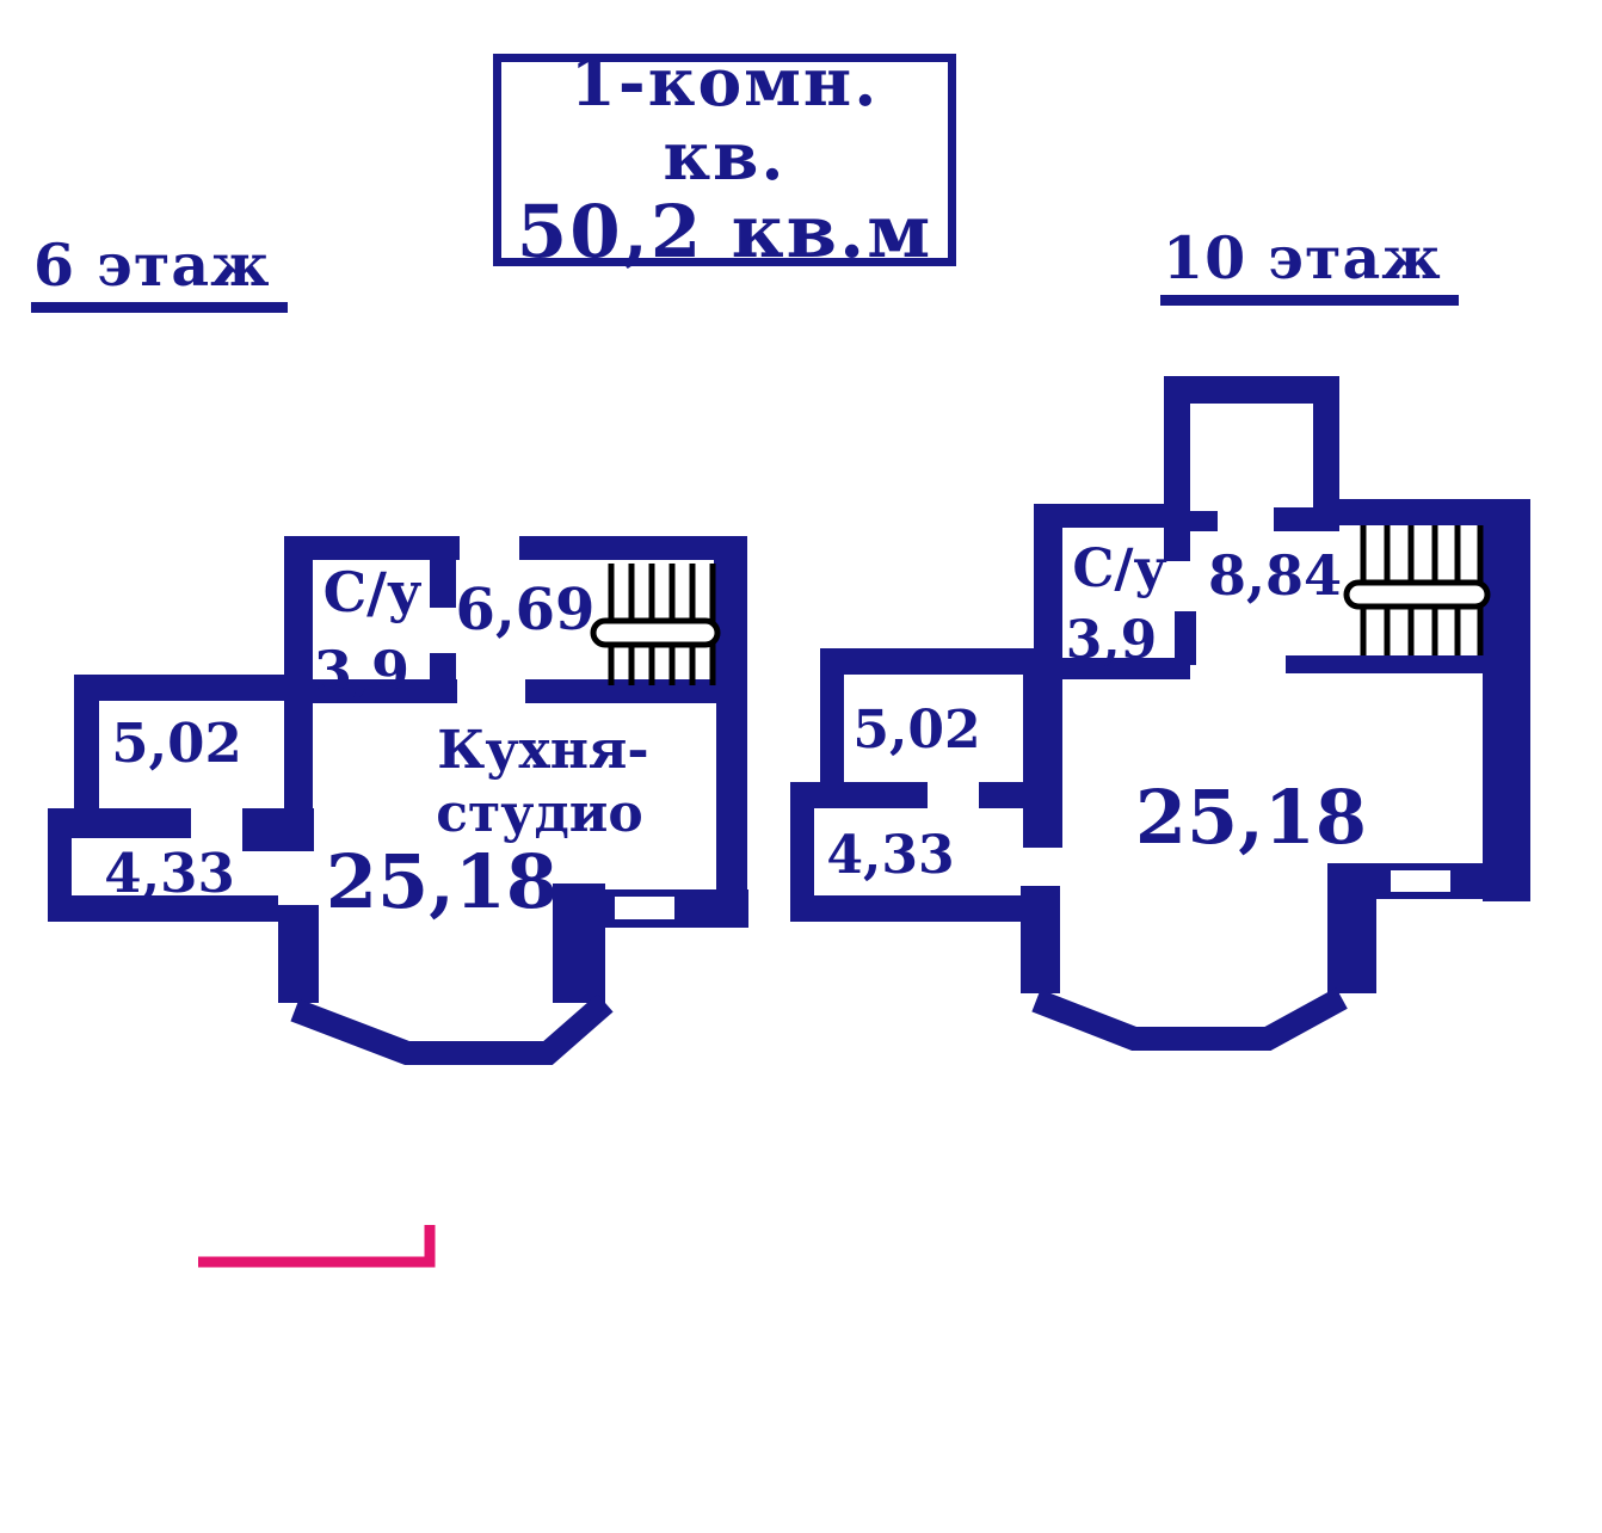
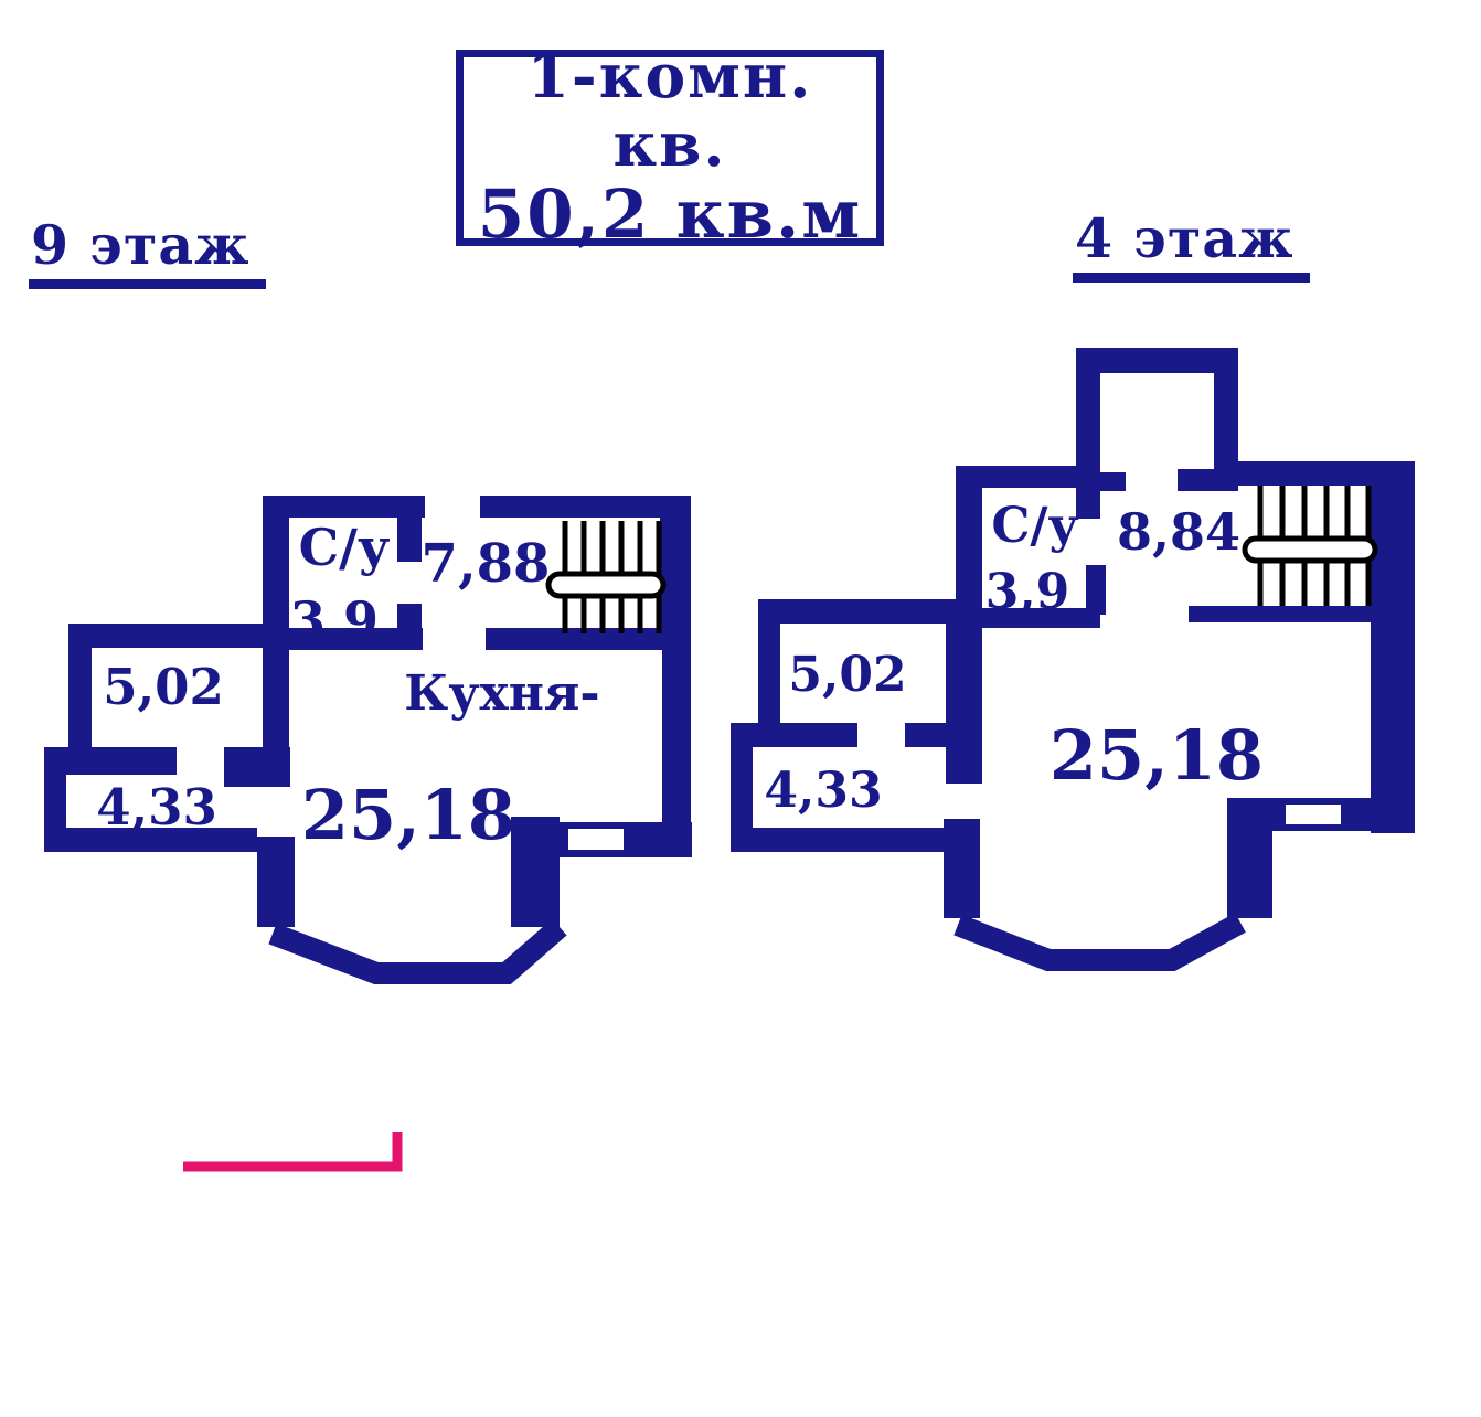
  1-комн. кв.
  50,2 кв.м
- 6 этаж
+ 9 этаж
- 10 этаж
+ 4 этаж
  С/у
  3,9
- 6,69
+ 7,88
  5,02
  4,33
  Кухня-
- студио
  25,18
  С/у
  3,9
  8,84
  5,02
  4,33
  25,18
